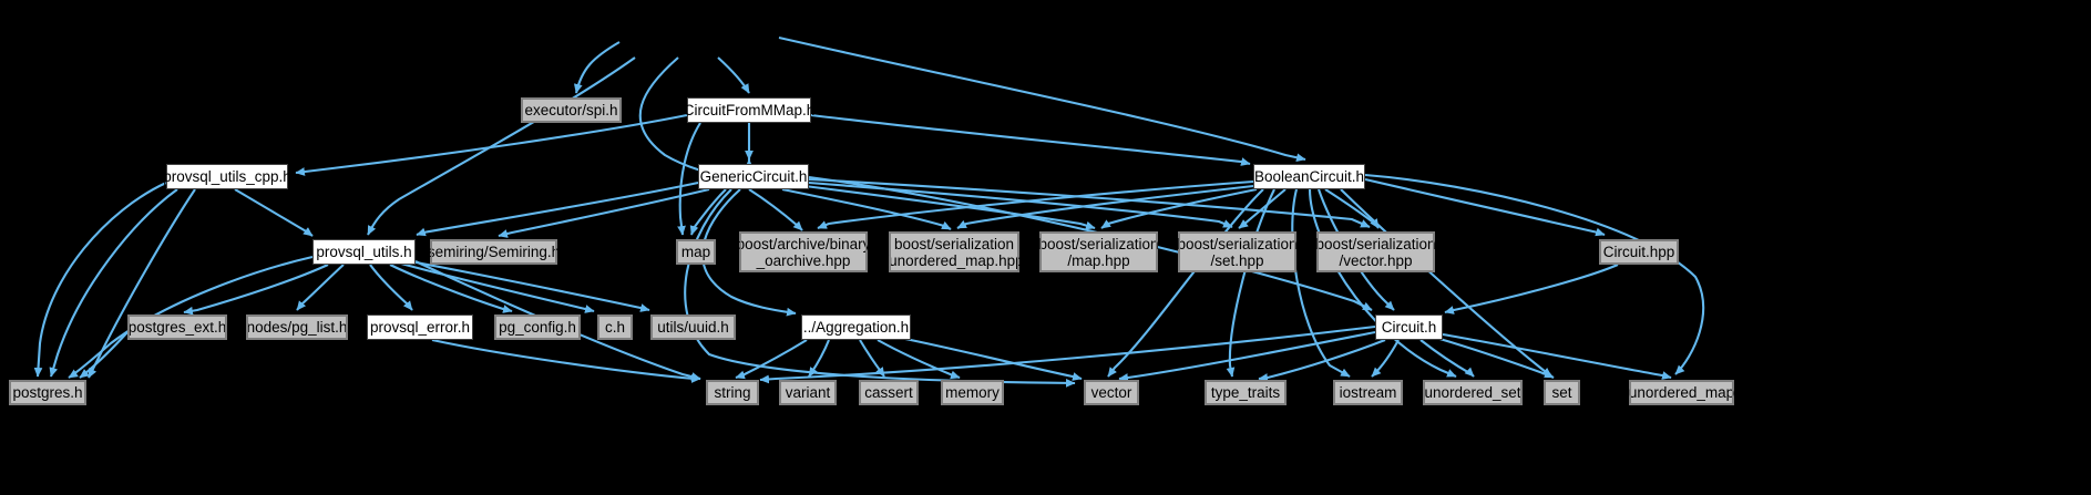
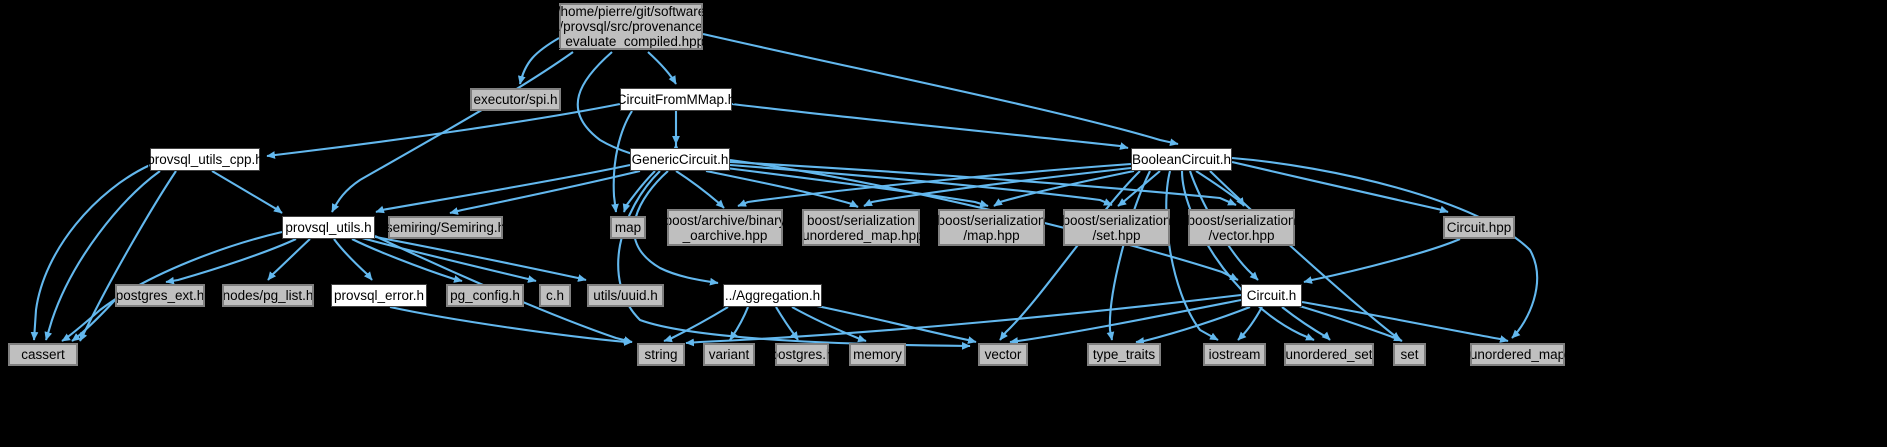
+ /home/pierre/git/software
+ /provsql/src/provenance
+ _evaluate_compiled.hpp
  executor/spi.h
  CircuitFromMMap.h
  provsql_utils_cpp.h
  GenericCircuit.h
  BooleanCircuit.h
  provsql_utils.h
  semiring/Semiring.h
  map
  boost/archive/binary
  _oarchive.hpp
  boost/serialization
  /unordered_map.hpp
  boost/serialization
  /map.hpp
  boost/serialization
  /set.hpp
  boost/serialization
  /vector.hpp
  Circuit.hpp
  postgres_ext.h
  nodes/pg_list.h
  provsql_error.h
  pg_config.h
  c.h
  utils/uuid.h
  ../Aggregation.h
  Circuit.h
- postgres.h
+ cassert
  string
  variant
- cassert
+ postgres.h
  memory
  vector
  type_traits
  iostream
  unordered_set
  set
  unordered_map
